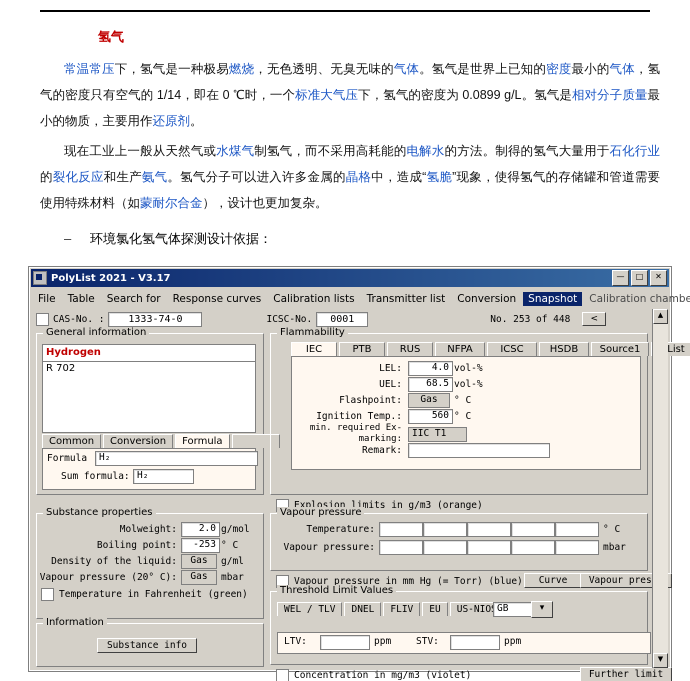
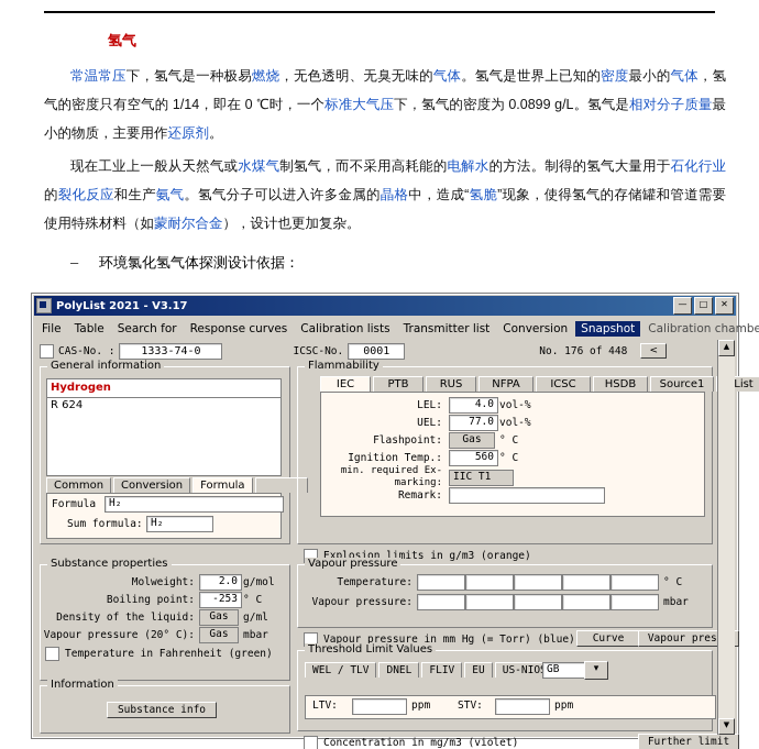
  氢气
  常温常压下，氢气是一种极易燃烧，无色透明、无臭无味的气体。氢气是世界上已知的密度最小的气体，氢气的密度只有空气的 1/14，即在 0 ℃时，一个标准大气压下，氢气的密度为 0.0899 g/L。氢气是相对分子质量最小的物质，主要用作还原剂。
  现在工业上一般从天然气或水煤气制氢气，而不采用高耗能的电解水的方法。制得的氢气大量用于石化行业的裂化反应和生产氨气。氢气分子可以进入许多金属的晶格中，造成“氢脆”现象，使得氢气的存储罐和管道需要使用特殊材料（如蒙耐尔合金），设计也更加复杂。
  – 环境氯化氢气体探测设计依据：
  PolyList 2021 - V3.17
  —
  □
  ✕
  File
  Table
  Search for
  Response curves
  Calibration lists
  Transmitter list
  Conversion
  Snapshot
  Calibration chambe
  CAS-No. :
  1333-74-0
  ICSC-No.
  0001
- No. 253 of 448
+ No. 176 of 448
  <
  General information
  Hydrogen
- R 702
+ R 624
  Common
  Conversion
  Formula
  Formula
  H₂
  Sum formula:
  H₂
  Flammability
  IEC
  PTB
  RUS
  NFPA
  ICSC
  HSDB
  Source1
  List
  LEL:
  4.0
  vol-%
  UEL:
- 68.5
+ 77.0
  vol-%
  Flashpoint:
  Gas
  ° C
  Ignition Temp.:
  560
  ° C
  min. required Ex-marking:
  IIC T1
  Remark:
  Explosion limits in g/m3 (orange)
  Substance properties
  Molweight:
  2.0
  g/mol
  Boiling point:
  -253
  ° C
  Density of the liquid:
  Gas
  g/ml
  Vapour pressure (20° C):
  Gas
  mbar
  Temperature in Fahrenheit (green)
  Information
  Substance info
  Vapour pressure
  Temperature:
  ° C
  Vapour pressure:
  mbar
  Vapour pressure in mm Hg (= Torr) (blue)
  Curve
  Vapour pres
  Threshold Limit Values
  WEL / TLV
  DNEL
  FLIV
  EU
  US-NIO
  GB
  ▾
  LTV:
  ppm
  STV:
  ppm
  Concentration in mg/m3 (violet)
  Further limit
  ▲
  ▼
